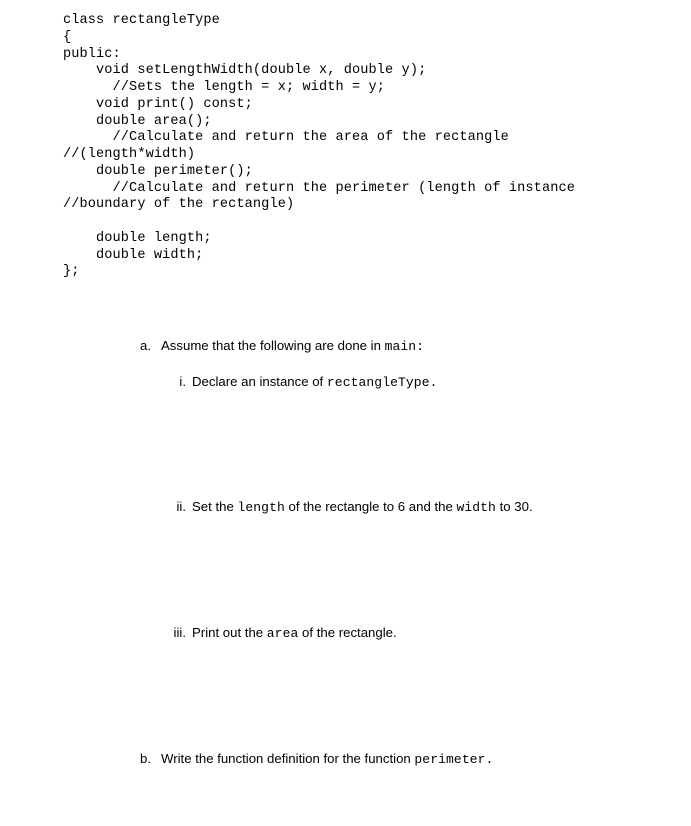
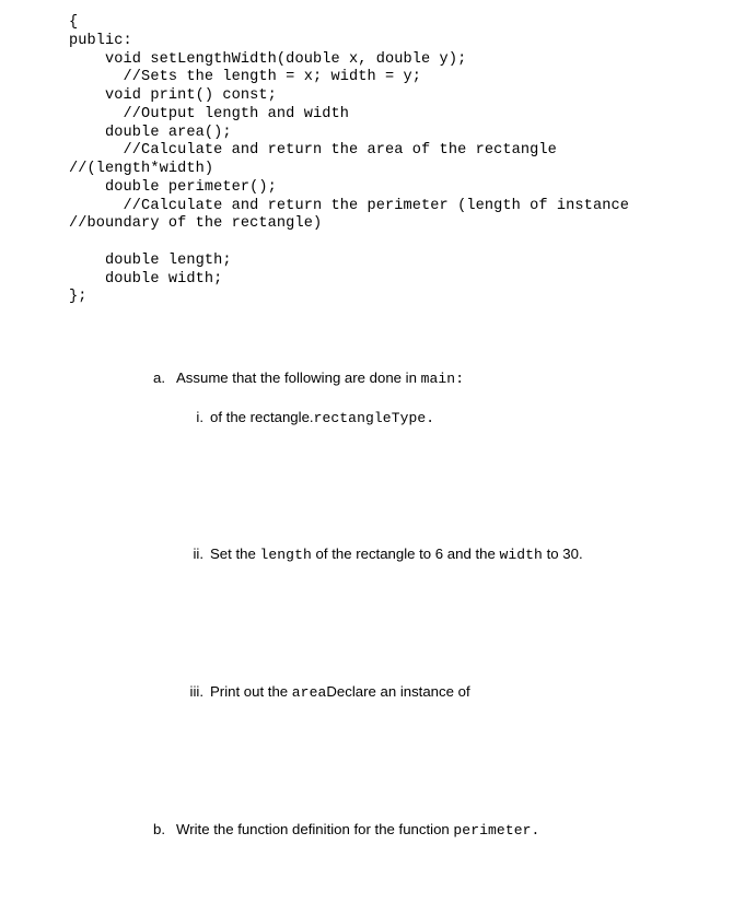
- class rectangleType
  {
  public:
  void setLengthWidth(double x, double y);
  //Sets the length = x; width = y;
  void print() const;
+ //Output length and width
  double area();
  //Calculate and return the area of the rectangle
  //(length*width)
  double perimeter();
  //Calculate and return the perimeter (length of instance
  //boundary of the rectangle)
  double length;
  double width;
  };
  a.
  Assume that the following are done in main:
  i.
- Declare an instance of rectangleType.
+ of the rectangle.rectangleType.
  ii.
  Set the length of the rectangle to 6 and the width to 30.
  iii.
- Print out the area of the rectangle.
+ Print out the areaDeclare an instance of
  b.
  Write the function definition for the function perimeter.
